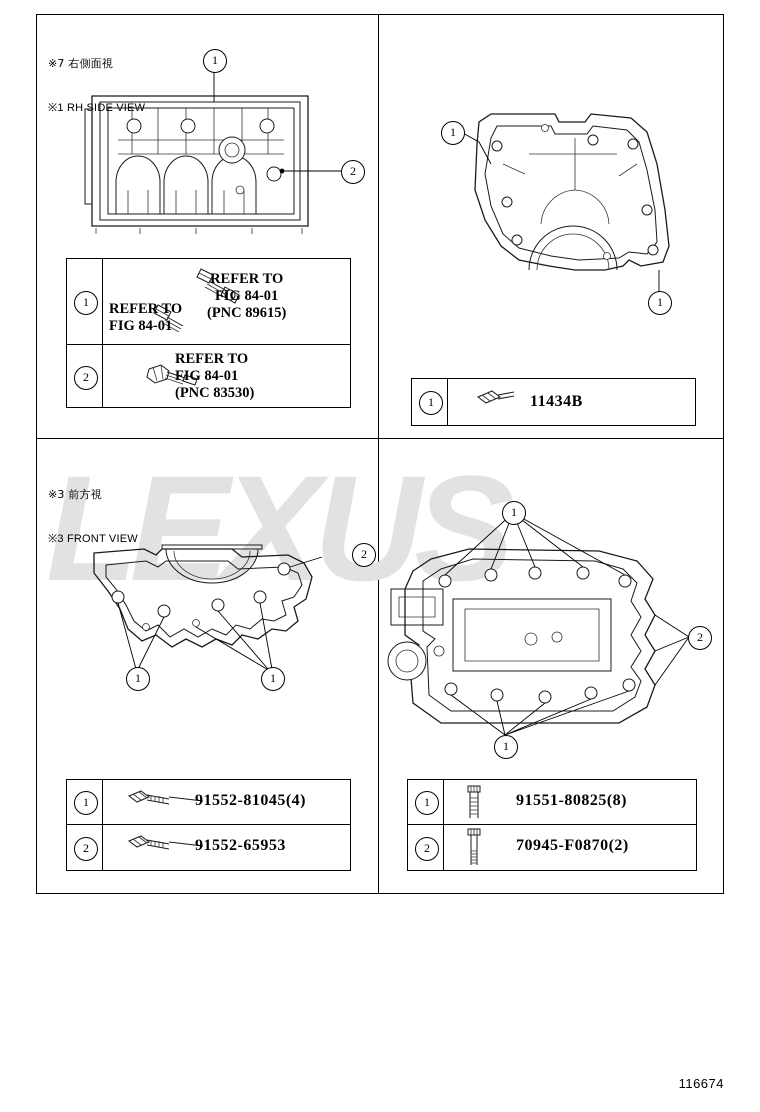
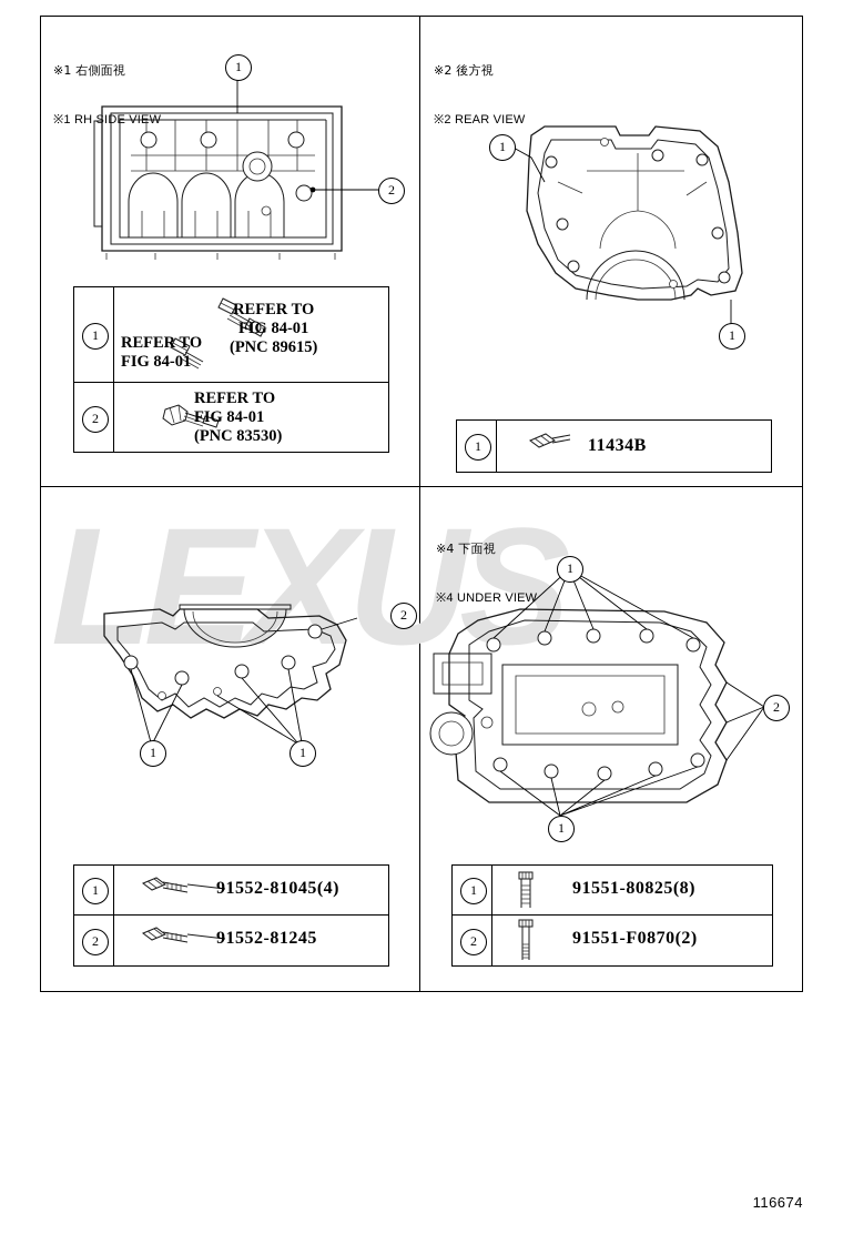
  LEXUS
- ※7 右側面視
+ ※1 右側面視
  1
  2
  1
  REFER TO
  FIG 84-01
  (PNC 89615)
  REFER TO
  FIG 84-01
  2
  REFER TO
  FIG 84-01
  (PNC 83530)
+ ※2 後方視
+ ※2 REAR VIEW
  1
  1
  1
  11434B
- ※3 前方視
- ※3 FRONT VIEW
  2
  1
  1
  1
  91552-81045(4)
  2
- 91552-65953
+ 91552-81245
+ ※4 下面視
+ ※4 UNDER VIEW
  1
  1
  2
  1
  91551-80825(8)
  2
- 70945-F0870(2)
+ 91551-F0870(2)
  116674
